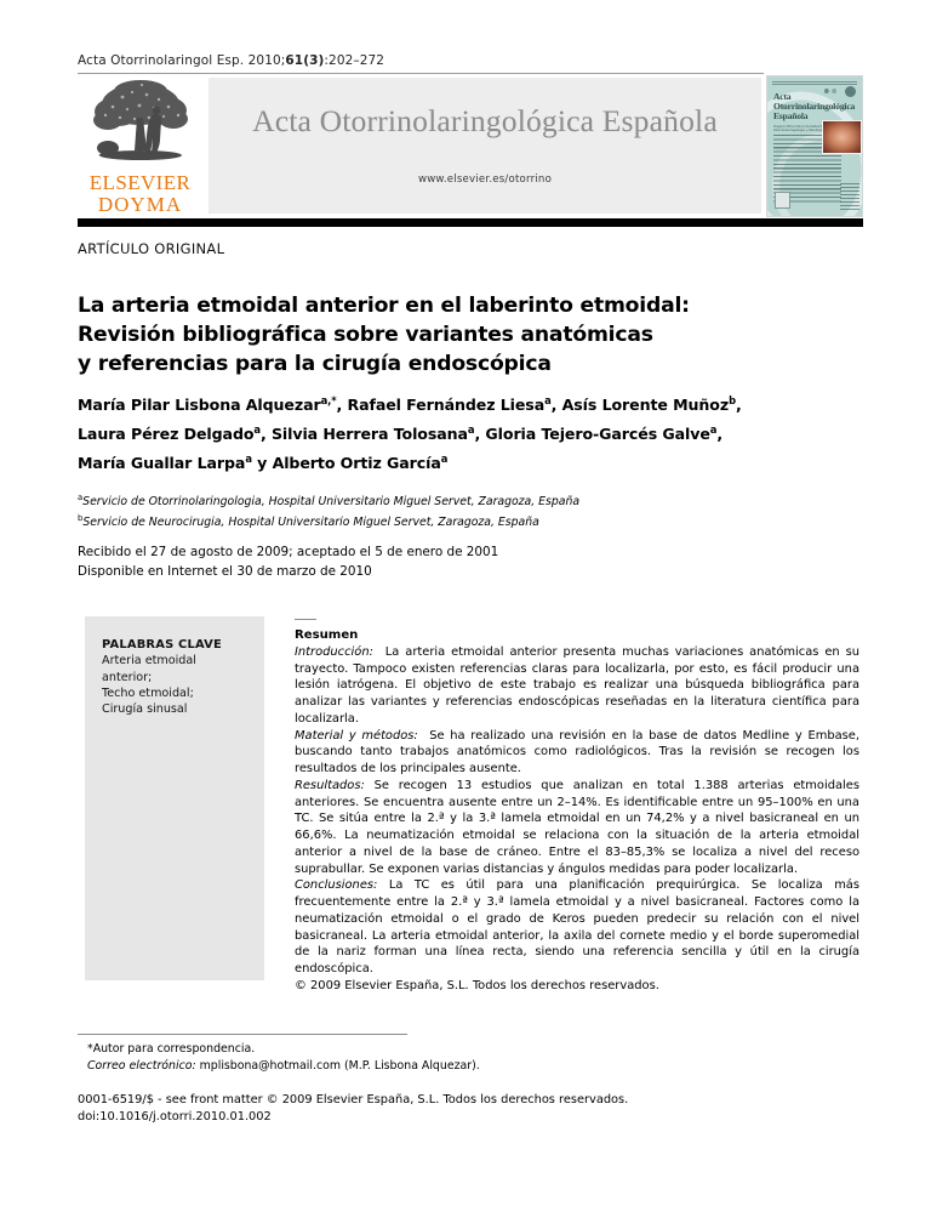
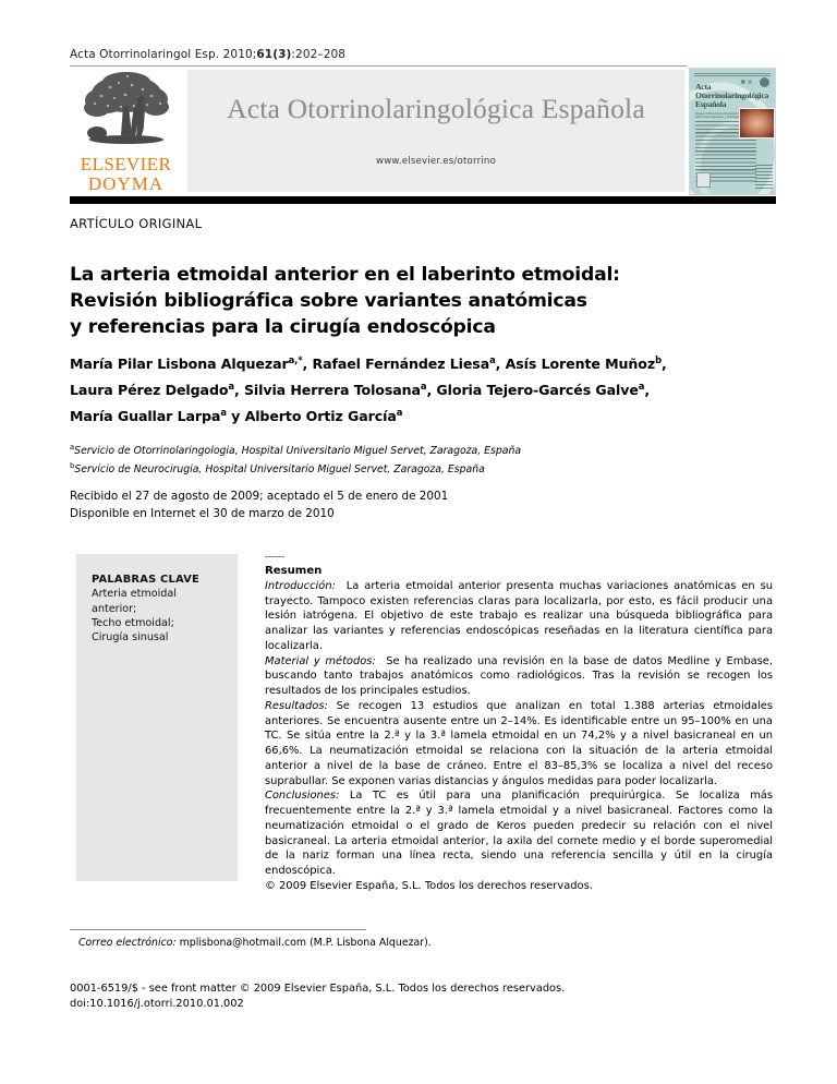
- Acta Otorrinolaringol Esp. 2010;61(3):202–272
+ Acta Otorrinolaringol Esp. 2010;61(3):202–208
  ELSEVIER
  DOYMA
  Acta Otorrinolaringológica Española
  www.elsevier.es/otorrino
  Acta Otorrinolaringológica Española
  ARTÍCULO ORIGINAL
  La arteria etmoidal anterior en el laberinto etmoidal:
  Revisión bibliográfica sobre variantes anatómicas
  y referencias para la cirugía endoscópica
  María Pilar Lisbona Alquezara,*, Rafael Fernández Liesaa, Asís Lorente Muñozb,
  Laura Pérez Delgadoa, Silvia Herrera Tolosanaa, Gloria Tejero-Garcés Galvea,
  María Guallar Larpaa y Alberto Ortiz Garcíaa
  aServicio de Otorrinolaringologia, Hospital Universitario Miguel Servet, Zaragoza, España
  bServicio de Neurocirugia, Hospital Universitario Miguel Servet, Zaragoza, España
  Recibido el 27 de agosto de 2009; aceptado el 5 de enero de 2001
  Disponible en Internet el 30 de marzo de 2010
  PALABRAS CLAVE
  Arteria etmoidal
  anterior;
  Techo etmoidal;
  Cirugía sinusal
  Resumen
  Introducción: La arteria etmoidal anterior presenta muchas variaciones anatómicas en su trayecto. Tampoco existen referencias claras para localizarla, por esto, es fácil producir una lesión iatrógena. El objetivo de este trabajo es realizar una búsqueda bibliográfica para analizar las variantes y referencias endoscópicas reseñadas en la literatura científica para localizarla.
- Material y métodos: Se ha realizado una revisión en la base de datos Medline y Embase, buscando tanto trabajos anatómicos como radiológicos. Tras la revisión se recogen los resultados de los principales ausente.
+ Material y métodos: Se ha realizado una revisión en la base de datos Medline y Embase, buscando tanto trabajos anatómicos como radiológicos. Tras la revisión se recogen los resultados de los principales estudios.
  Resultados: Se recogen 13 estudios que analizan en total 1.388 arterias etmoidales anteriores. Se encuentra ausente entre un 2–14%. Es identificable entre un 95–100% en una TC. Se sitúa entre la 2.ª y la 3.ª lamela etmoidal en un 74,2% y a nivel basicraneal en un 66,6%. La neumatización etmoidal se relaciona con la situación de la arteria etmoidal anterior a nivel de la base de cráneo. Entre el 83–85,3% se localiza a nivel del receso suprabullar. Se exponen varias distancias y ángulos medidas para poder localizarla.
  Conclusiones: La TC es útil para una planificación prequirúrgica. Se localiza más frecuentemente entre la 2.ª y 3.ª lamela etmoidal y a nivel basicraneal. Factores como la neumatización etmoidal o el grado de Keros pueden predecir su relación con el nivel basicraneal. La arteria etmoidal anterior, la axila del cornete medio y el borde superomedial de la nariz forman una línea recta, siendo una referencia sencilla y útil en la cirugía endoscópica.
  © 2009 Elsevier España, S.L. Todos los derechos reservados.
- *Autor para correspondencia.
  Correo electrónico: mplisbona@hotmail.com (M.P. Lisbona Alquezar).
  0001-6519/$ - see front matter © 2009 Elsevier España, S.L. Todos los derechos reservados.
  doi:10.1016/j.otorri.2010.01.002
